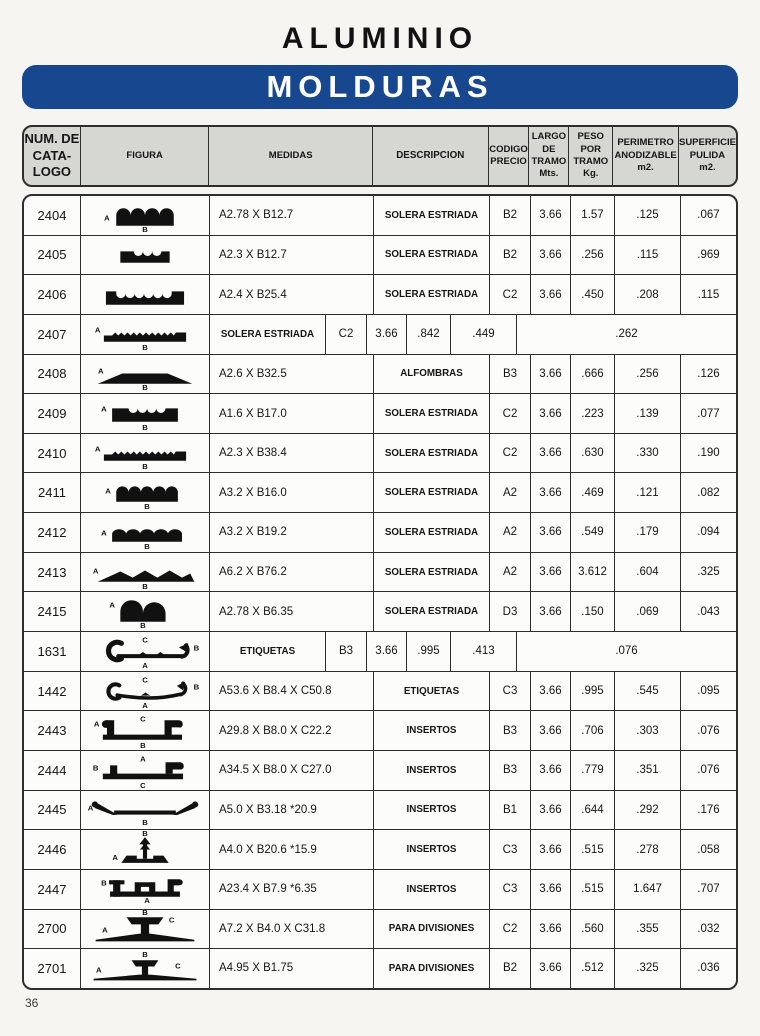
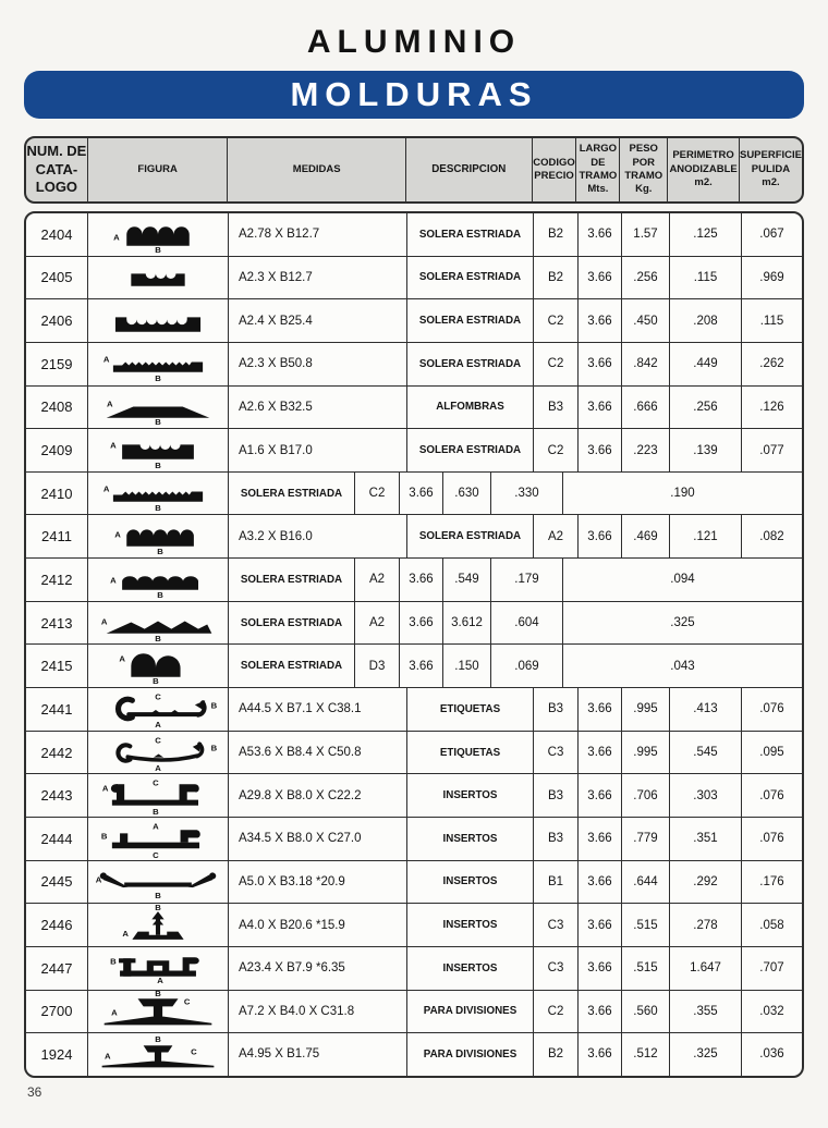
  ALUMINIO
  MOLDURAS
  NUM. DE
  CATA-
  LOGO
  FIGURA
  MEDIDAS
  DESCRIPCION
  CODIGO
  PRECIO
  LARGO
  DE
  TRAMO
  Mts.
  PESO
  POR
  TRAMO
  Kg.
  PERIMETRO
  ANODIZABLE
  m2.
  SUPERFICIE
  PULIDA
  m2.
  2404
  A
  B
  A2.78 X B12.7
  SOLERA ESTRIADA
  B2
  3.66
  1.57
  .125
  .067
  2405
  A2.3 X B12.7
  SOLERA ESTRIADA
  B2
  3.66
  .256
  .115
  .969
  2406
  A2.4 X B25.4
  SOLERA ESTRIADA
  C2
  3.66
  .450
  .208
  .115
- 2407
+ 2159
  A
  B
+ A2.3 X B50.8
  SOLERA ESTRIADA
  C2
  3.66
  .842
  .449
  .262
  2408
  A
  B
  A2.6 X B32.5
  ALFOMBRAS
  B3
  3.66
  .666
  .256
  .126
  2409
  A
  B
  A1.6 X B17.0
  SOLERA ESTRIADA
  C2
  3.66
  .223
  .139
  .077
  2410
  A
  B
- A2.3 X B38.4
  SOLERA ESTRIADA
  C2
  3.66
  .630
  .330
  .190
  2411
  A
  B
  A3.2 X B16.0
  SOLERA ESTRIADA
  A2
  3.66
  .469
  .121
  .082
  2412
  A
  B
- A3.2 X B19.2
  SOLERA ESTRIADA
  A2
  3.66
  .549
  .179
  .094
  2413
  A
  B
- A6.2 X B76.2
  SOLERA ESTRIADA
  A2
  3.66
  3.612
  .604
  .325
  2415
  A
  B
- A2.78 X B6.35
  SOLERA ESTRIADA
  D3
  3.66
  .150
  .069
  .043
- 1631
+ 2441
  C
  B
  A
+ A44.5 X B7.1 X C38.1
  ETIQUETAS
  B3
  3.66
  .995
  .413
  .076
- 1442
+ 2442
  C
  B
  A
  A53.6 X B8.4 X C50.8
  ETIQUETAS
  C3
  3.66
  .995
  .545
  .095
  2443
  A
  C
  B
  A29.8 X B8.0 X C22.2
  INSERTOS
  B3
  3.66
  .706
  .303
  .076
  2444
  B
  A
  C
  A34.5 X B8.0 X C27.0
  INSERTOS
  B3
  3.66
  .779
  .351
  .076
  2445
  A
  B
  A5.0 X B3.18 *20.9
  INSERTOS
  B1
  3.66
  .644
  .292
  .176
  2446
  B
  A
  A4.0 X B20.6 *15.9
  INSERTOS
  C3
  3.66
  .515
  .278
  .058
  2447
  B
  A
  A23.4 X B7.9 *6.35
  INSERTOS
  C3
  3.66
  .515
  1.647
  .707
  2700
  B
  C
  A
  A7.2 X B4.0 X C31.8
  PARA DIVISIONES
  C2
  3.66
  .560
  .355
  .032
- 2701
+ 1924
  A
  B
  C
  A4.95 X B1.75
  PARA DIVISIONES
  B2
  3.66
  .512
  .325
  .036
  36
